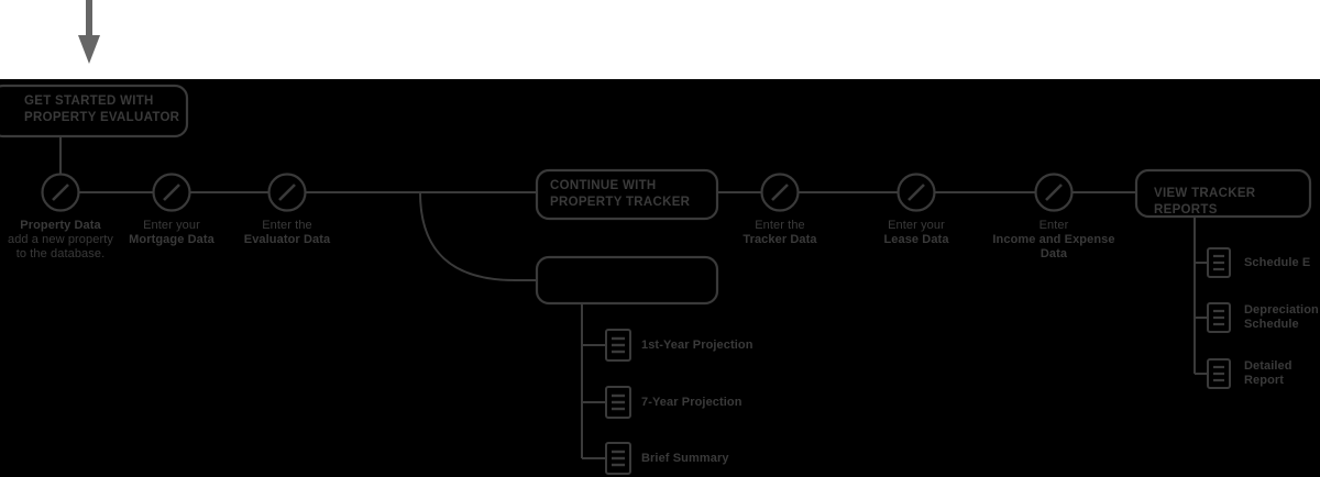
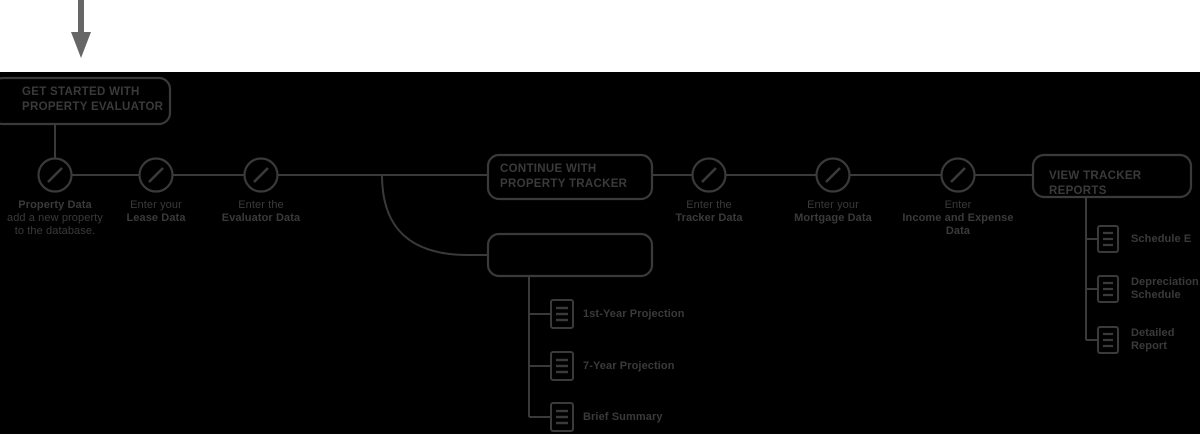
  GET STARTED WITH
  PROPERTY EVALUATOR
  CONTINUE WITH
  PROPERTY TRACKER
  VIEW TRACKER REPORTS
  Property Data
  add a new property
  to the database.
  Enter your
- Mortgage Data
+ Lease Data
  Enter the
  Evaluator Data
  Enter the
  Tracker Data
  Enter your
- Lease Data
+ Mortgage Data
  Enter
  Income and Expense
  Data
  1st-Year Projection
  7-Year Projection
  Brief Summary
  Schedule E
  Depreciation
  Schedule
  Detailed
  Report
